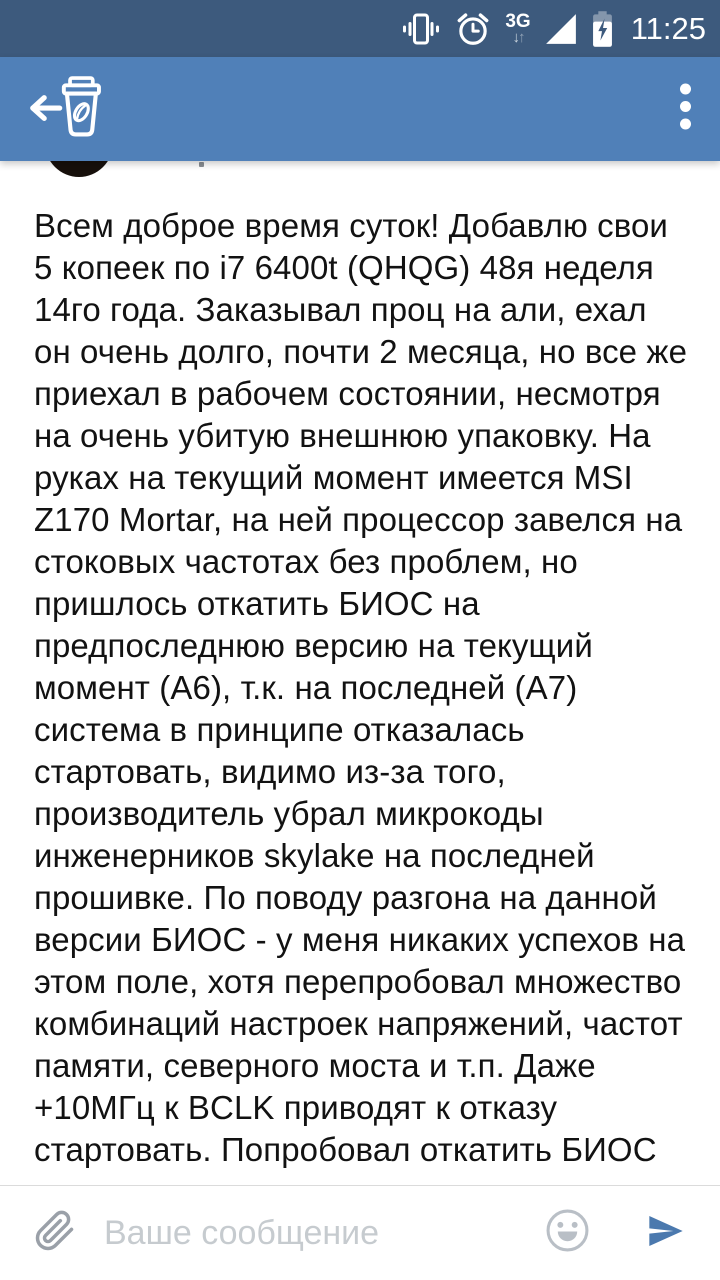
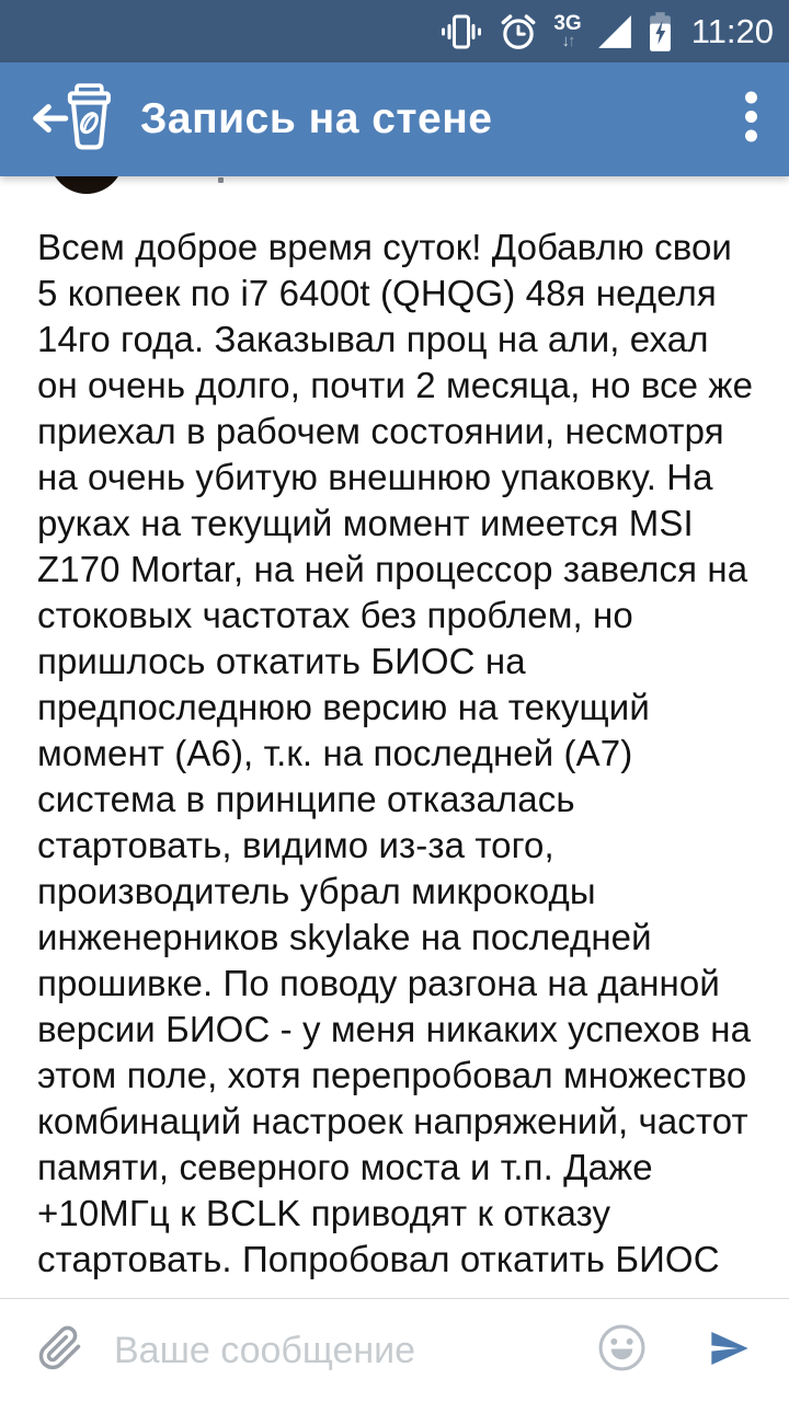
  3G
  ↓↑
- 11:25
+ 11:20
+ Запись на стене
  Всем доброе время суток! Добавлю свои 5 копеек по i7 6400t (QHQG) 48я неделя 14го года. Заказывал проц на али, ехал он очень долго, почти 2 месяца, но все же приехал в рабочем состоянии, несмотря на очень убитую внешнюю упаковку. На руках на текущий момент имеется MSI Z170 Mortar, на ней процессор завелся на стоковых частотах без проблем, но пришлось откатить БИОС на предпоследнюю версию на текущий момент (А6), т.к. на последней (А7) система в принципе отказалась стартовать, видимо из-за того, производитель убрал микрокоды инженерников skylake на последней прошивке. По поводу разгона на данной версии БИОС - у меня никаких успехов на этом поле, хотя перепробовал множество комбинаций настроек напряжений, частот памяти, северного моста и т.п. Даже +10МГц к BCLK приводят к отказу стартовать. Попробовал откатить БИОС
  Ваше сообщение
